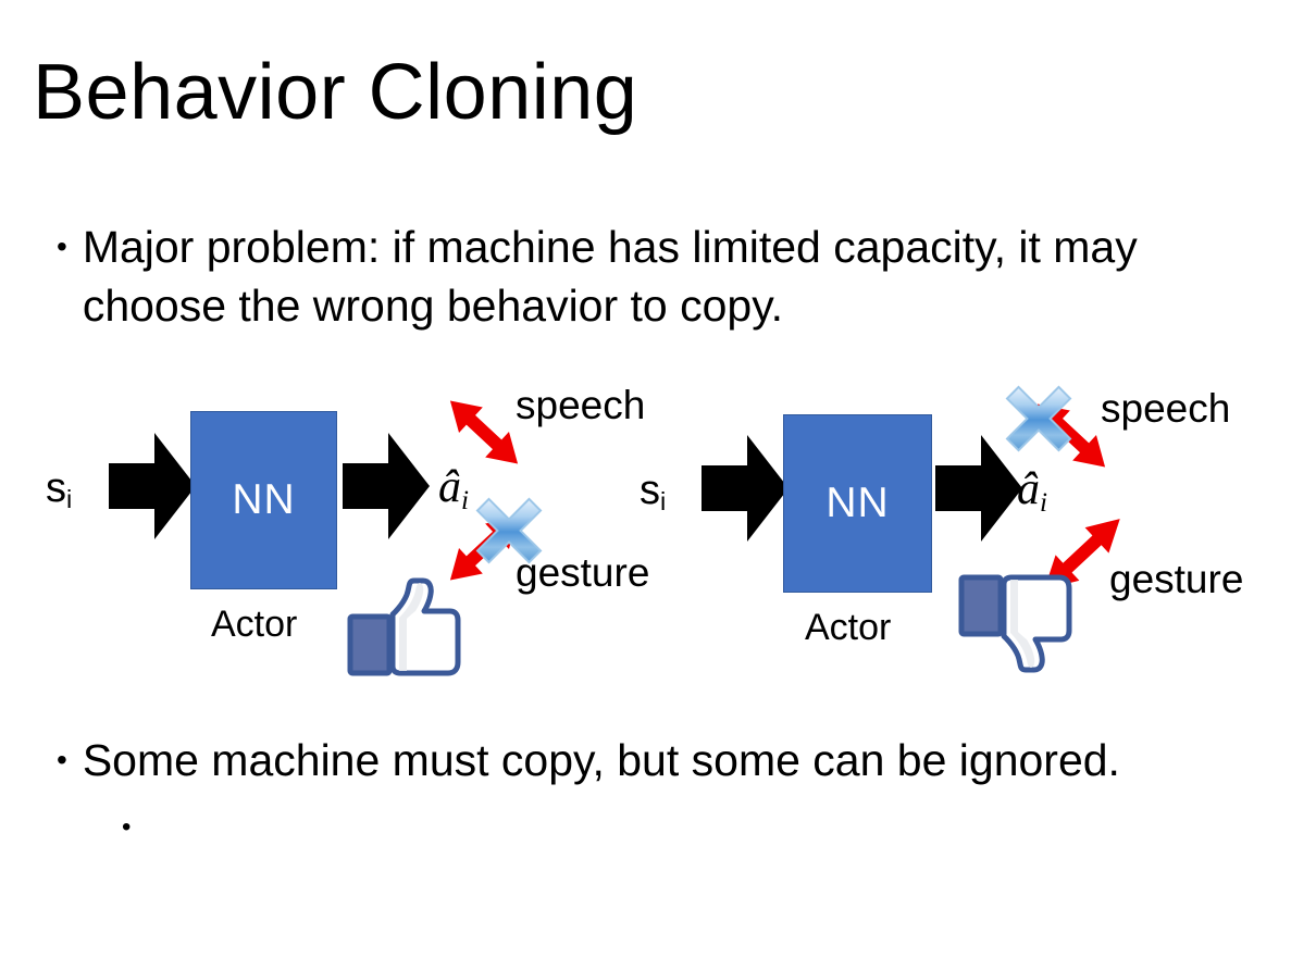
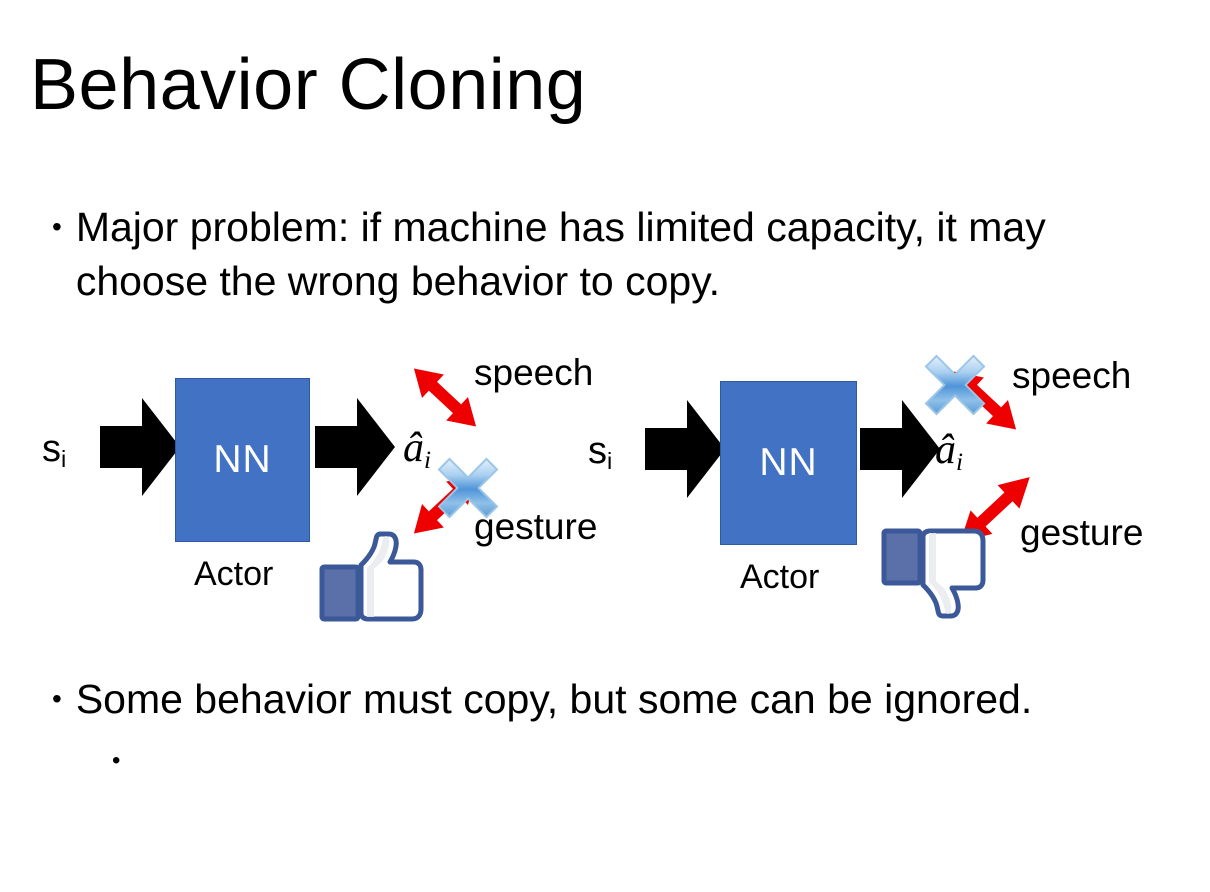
  Behavior Cloning
  •
  Major problem: if machine has limited capacity, it may choose the wrong behavior to copy.
  si
  NN
  Actor
  âi
  speech
  gesture
  si
  NN
  Actor
  âi
  speech
  gesture
  •
- Some machine must copy, but some can be ignored.
+ Some behavior must copy, but some can be ignored.
  •
